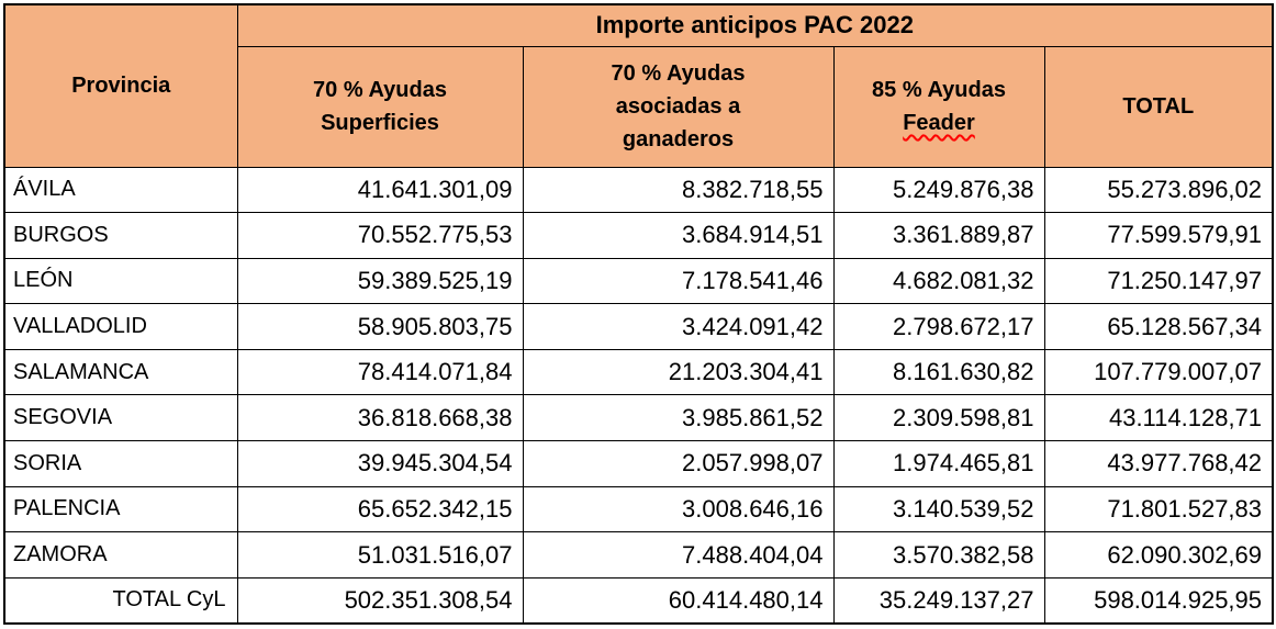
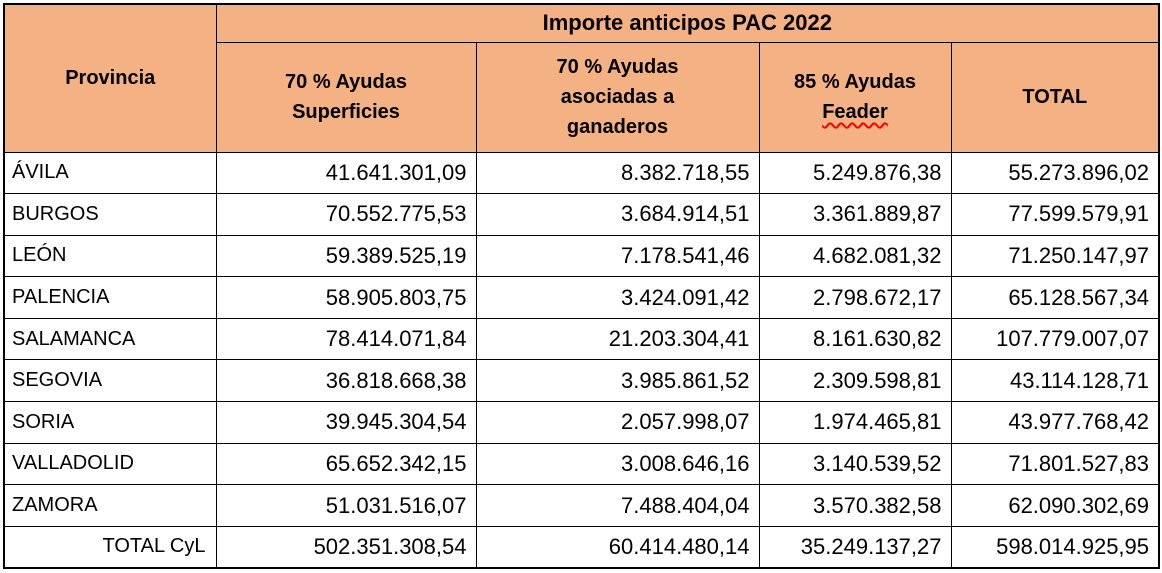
  Provincia	Importe anticipos PAC 2022
  70 % Ayudas Superficies	70 % Ayudas asociadas a ganaderos	85 % Ayudas Feader	TOTAL
  ÁVILA	41.641.301,09	8.382.718,55	5.249.876,38	55.273.896,02
  BURGOS	70.552.775,53	3.684.914,51	3.361.889,87	77.599.579,91
  LEÓN	59.389.525,19	7.178.541,46	4.682.081,32	71.250.147,97
- VALLADOLID	58.905.803,75	3.424.091,42	2.798.672,17	65.128.567,34
+ PALENCIA	58.905.803,75	3.424.091,42	2.798.672,17	65.128.567,34
  SALAMANCA	78.414.071,84	21.203.304,41	8.161.630,82	107.779.007,07
  SEGOVIA	36.818.668,38	3.985.861,52	2.309.598,81	43.114.128,71
  SORIA	39.945.304,54	2.057.998,07	1.974.465,81	43.977.768,42
- PALENCIA	65.652.342,15	3.008.646,16	3.140.539,52	71.801.527,83
+ VALLADOLID	65.652.342,15	3.008.646,16	3.140.539,52	71.801.527,83
  ZAMORA	51.031.516,07	7.488.404,04	3.570.382,58	62.090.302,69
  TOTAL CyL	502.351.308,54	60.414.480,14	35.249.137,27	598.014.925,95
